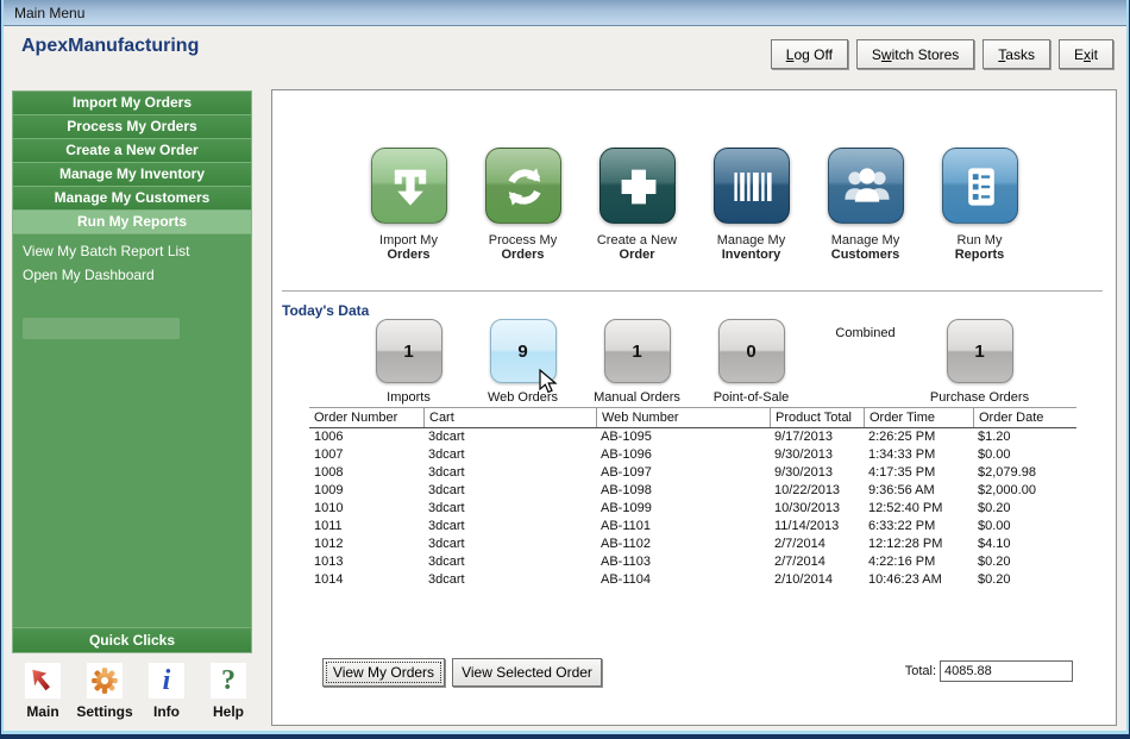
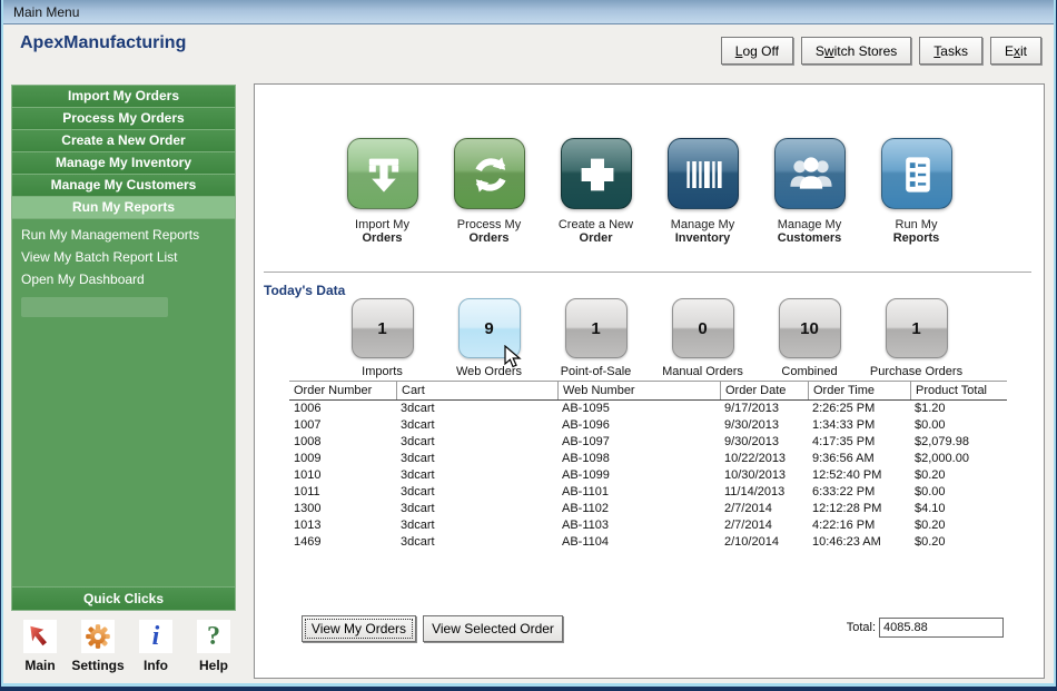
  Main Menu
  ApexManufacturing
  Log Off
  Switch Stores
  Tasks
  Exit
  Import My Orders
  Process My Orders
  Create a New Order
  Manage My Inventory
  Manage My Customers
  Run My Reports
+ Run My Management Reports
  View My Batch Report List
  Open My Dashboard
  Quick Clicks
  Main
  Settings
  i
  Info
  ?
  Help
  Import My
  Orders
  Process My
  Orders
  Create a New
  Order
  Manage My
  Inventory
  Manage My
  Customers
  Run My
  Reports
  Today's Data
  1
  Imports
  9
  Web Orders
  1
- Manual Orders
+ Point-of-Sale
  0
- Point-of-Sale
+ Manual Orders
+ 10
  Combined
  1
  Purchase Orders
  Order Number
  Cart
  Web Number
- Product Total
+ Order Date
  Order Time
- Order Date
+ Product Total
  1006
  3dcart
  AB-1095
  9/17/2013
  2:26:25 PM
  $1.20
  1007
  3dcart
  AB-1096
  9/30/2013
  1:34:33 PM
  $0.00
  1008
  3dcart
  AB-1097
  9/30/2013
  4:17:35 PM
  $2,079.98
  1009
  3dcart
  AB-1098
  10/22/2013
  9:36:56 AM
  $2,000.00
  1010
  3dcart
  AB-1099
  10/30/2013
  12:52:40 PM
  $0.20
  1011
  3dcart
  AB-1101
  11/14/2013
  6:33:22 PM
  $0.00
- 1012
+ 1300
  3dcart
  AB-1102
  2/7/2014
  12:12:28 PM
  $4.10
  1013
  3dcart
  AB-1103
  2/7/2014
  4:22:16 PM
  $0.20
- 1014
+ 1469
  3dcart
  AB-1104
  2/10/2014
  10:46:23 AM
  $0.20
  View My Orders
  View Selected Order
  Total:
  4085.88
